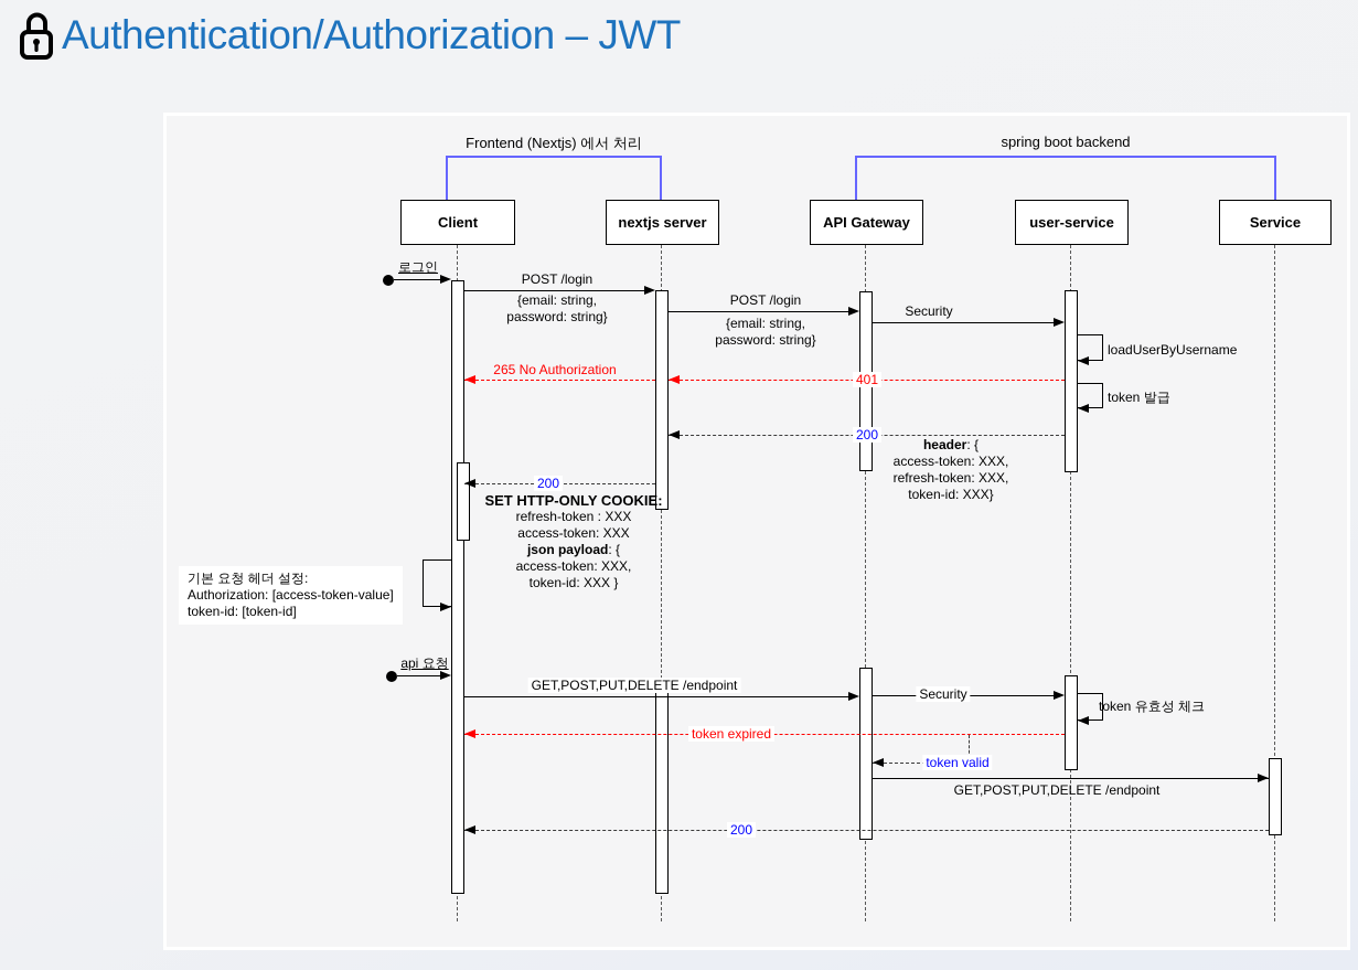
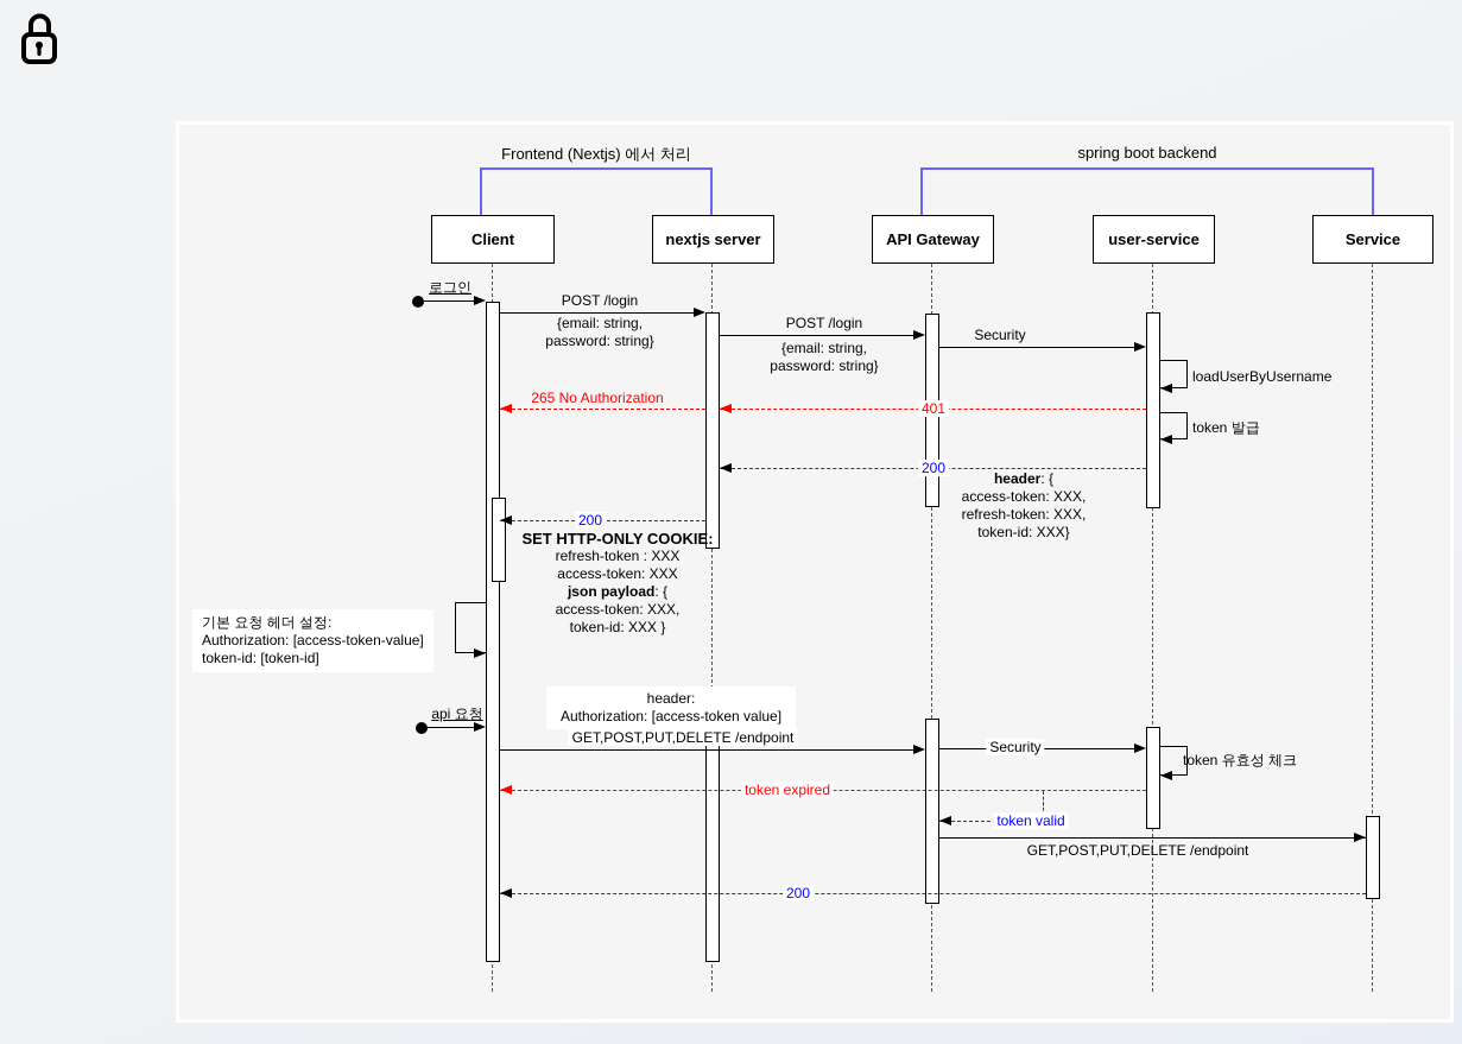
- Authentication/Authorization – JWT
  Frontend (Nextjs) 에서 처리
  spring boot backend
  Client
  nextjs server
  API Gateway
  user-service
  Service
  로그인
  POST /login
  {email: string,
  password: string}
  POST /login
  {email: string,
  password: string}
  Security
  loadUserByUsername
  401
  265 No Authorization
  token 발급
  200
  header: {
  access-token: XXX,
  refresh-token: XXX,
  token-id: XXX}
  200
  SET HTTP-ONLY COOKIE:
  refresh-token : XXX
  access-token: XXX
  json payload: {
  access-token: XXX,
  token-id: XXX }
  기본 요청 헤더 설정:
  Authorization: [access-token-value]
  token-id: [token-id]
+ header:
+ Authorization: [access-token value]
  api 요청
  GET,POST,PUT,DELETE /endpoint
  Security
  token 유효성 체크
  token expired
  token valid
  GET,POST,PUT,DELETE /endpoint
  200
